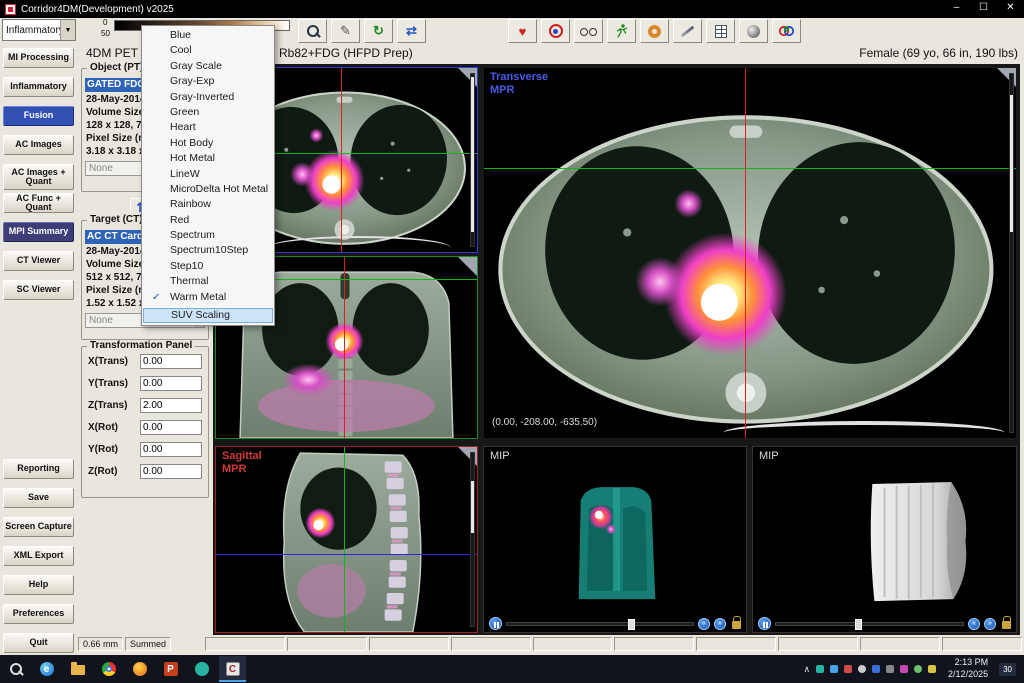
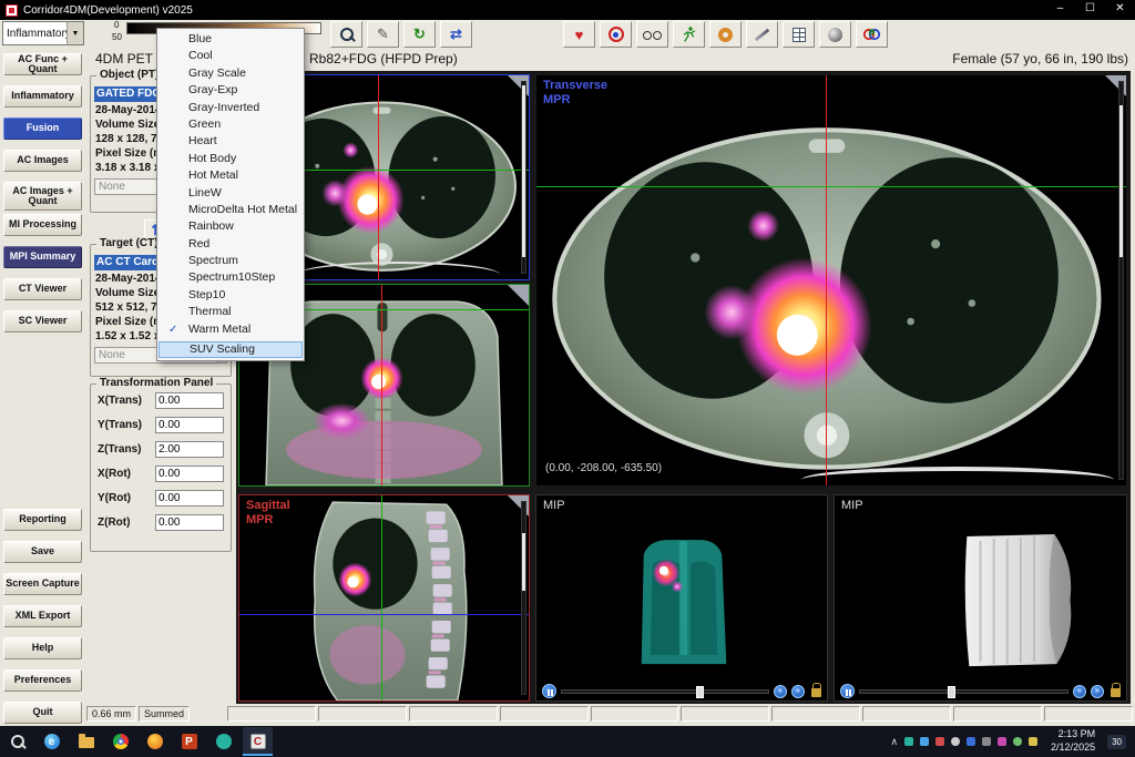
  Corridor4DM(Development) v2025
  –
  ☐
  ✕
  Inflammator
  0
  50
  ✎
  ↻
  ⇄
  ♥
  4DM PET
  Rb82+FDG (HFPD Prep)
- Female (69 yo, 66 in, 190 lbs)
+ Female (57 yo, 66 in, 190 lbs)
- MI Processing
+ AC Func + Quant
  Inflammatory
  Fusion
  AC Images
  AC Images + Quant
- AC Func + Quant
+ MI Processing
  MPI Summary
  CT Viewer
  SC Viewer
  Reporting
  Save
  Screen Capture
  XML Export
  Help
  Preferences
  Quit
  Object (PT
  GATED FD
  28-May-201
  Volume Siz
  128 x 128, 7
  Pixel Size (
  3.18 x 3.18
  None
  Target (CT
  28-May-201
  Volume Siz
  512 x 512, 7
  Pixel Size (
  1.52 x 1.52
  None
  Transformation Panel
  X(Trans)
  0.00
  Y(Trans)
  0.00
  Z(Trans)
  2.00
  X(Rot)
  0.00
  Y(Rot)
  0.00
  Z(Rot)
  0.00
  Sagittal
  MPR
  Transverse
  MPR
  (0.00, -208.00, -635.50)
  MIP
  MIP
  0.66 mm
  Summed
  Blue
  Cool
  Gray Scale
  Gray-Exp
  Gray-Inverted
  Green
  Heart
  Hot Body
  Hot Metal
  LineW
  MicroDelta Hot Metal
  Rainbow
  Red
  Spectrum
  Spectrum10Step
  Step10
  Thermal
  Warm Metal
  SUV Scaling
  e
  P
  C
  ∧
  2:13 PM
  2/12/2025
  30
